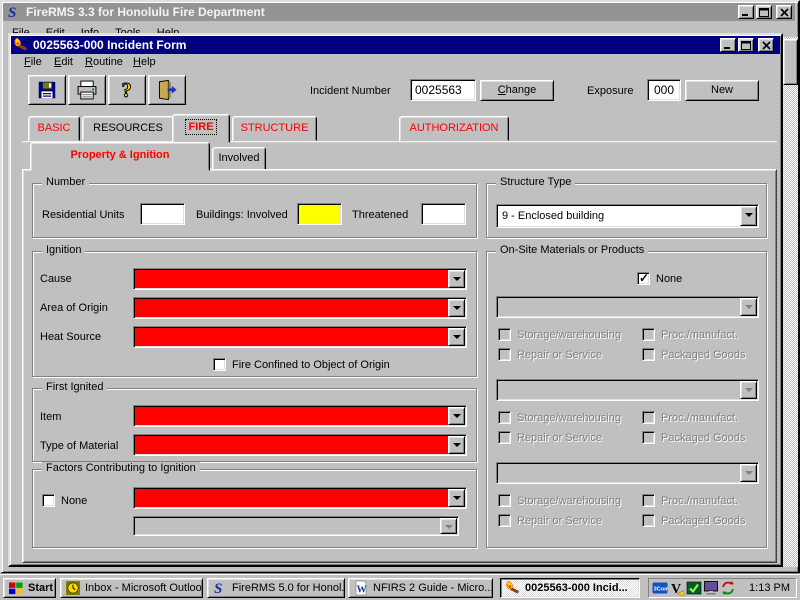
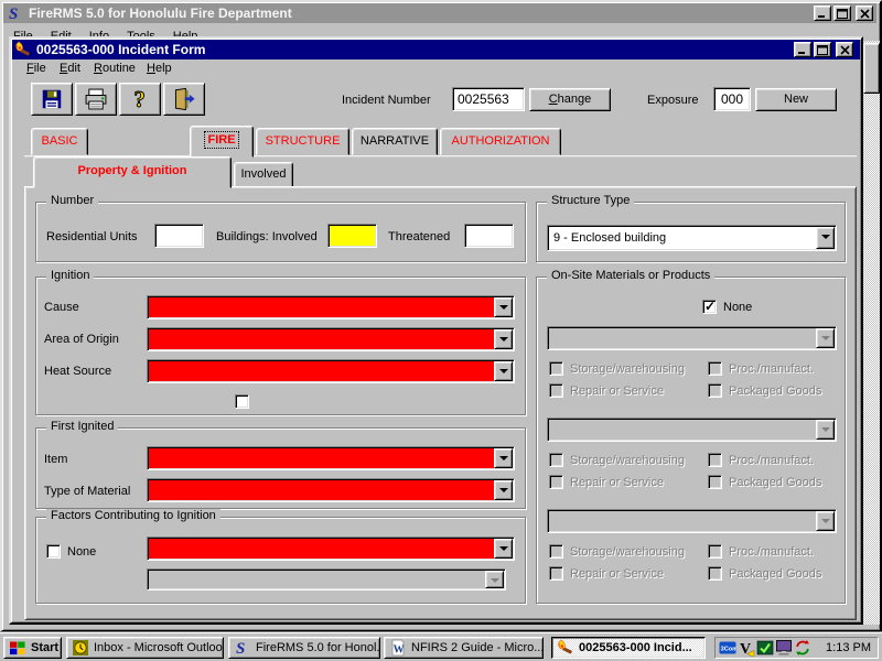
  S
- FireRMS 3.3 for Honolulu Fire Department
+ FireRMS 5.0 for Honolulu Fire Department
  0025563-000 Incident Form
  File
  Edit
  Routine
  Help
  ?
  Incident Number
  0025563
  Change
  Exposure
  000
  New
  BASIC
- RESOURCES
  FIRE
  STRUCTURE
+ NARRATIVE
  AUTHORIZATION
  Property & Ignition
  Involved
  Number
  Ignition
  First Ignited
  Factors Contributing to Ignition
  Structure Type
  On-Site Materials or Products
  Residential Units
  Buildings: Involved
  Threatened
  Cause
  Area of Origin
  Heat Source
- Fire Confined to Object of Origin
  Item
  Type of Material
  None
  9 - Enclosed building
  None
  Storage/warehousing
  Proc./manufact.
  Repair or Service
  Packaged Goods
  Storage/warehousing
  Proc./manufact.
  Repair or Service
  Packaged Goods
  Storage/warehousing
  Proc./manufact.
  Repair or Service
  Packaged Goods
  Start
  Inbox - Microsoft Outloo
  S
  FireRMS 5.0 for Honol.
  W
  NFIRS 2 Guide - Micro...
  0025563-000 Incid...
  V
  1:13 PM
